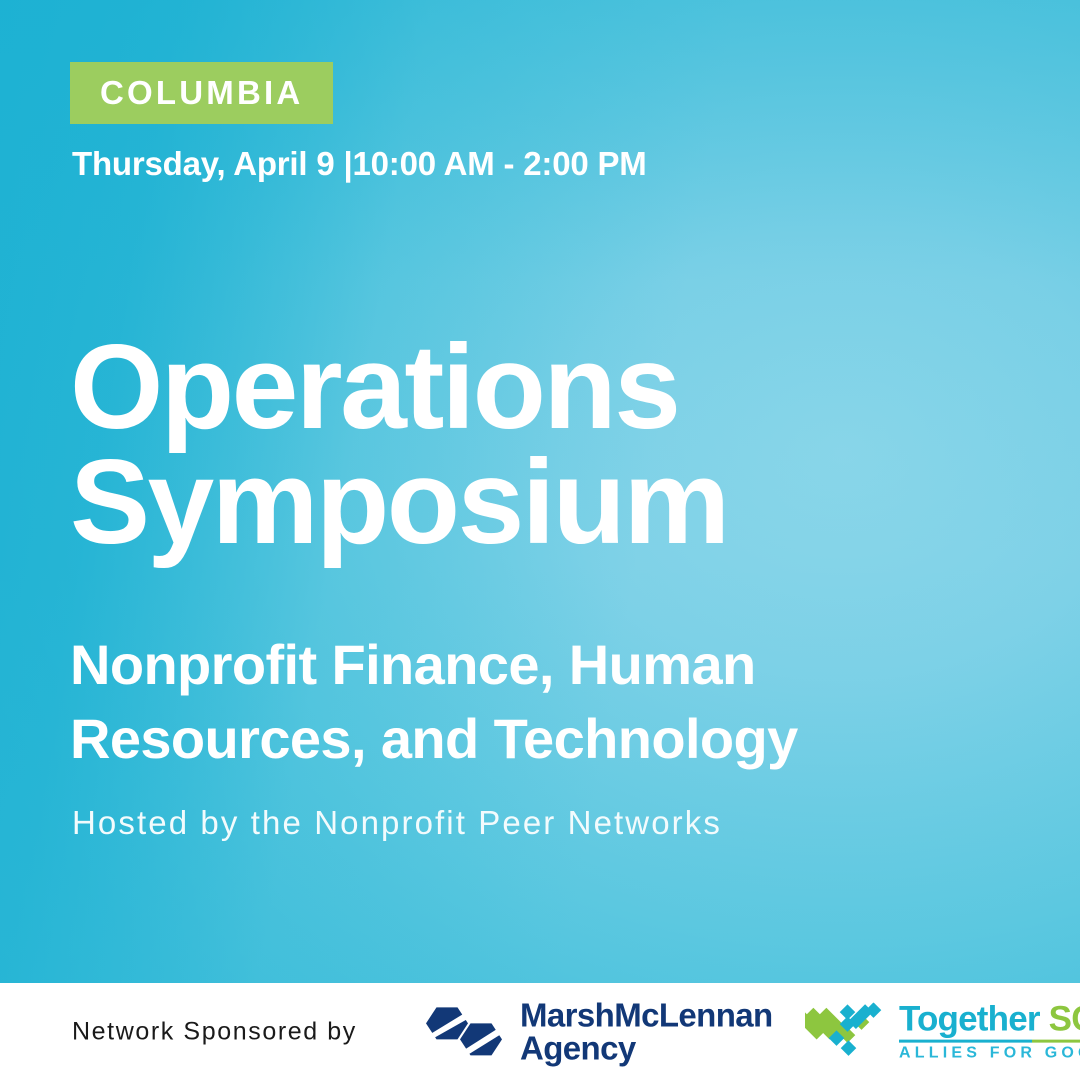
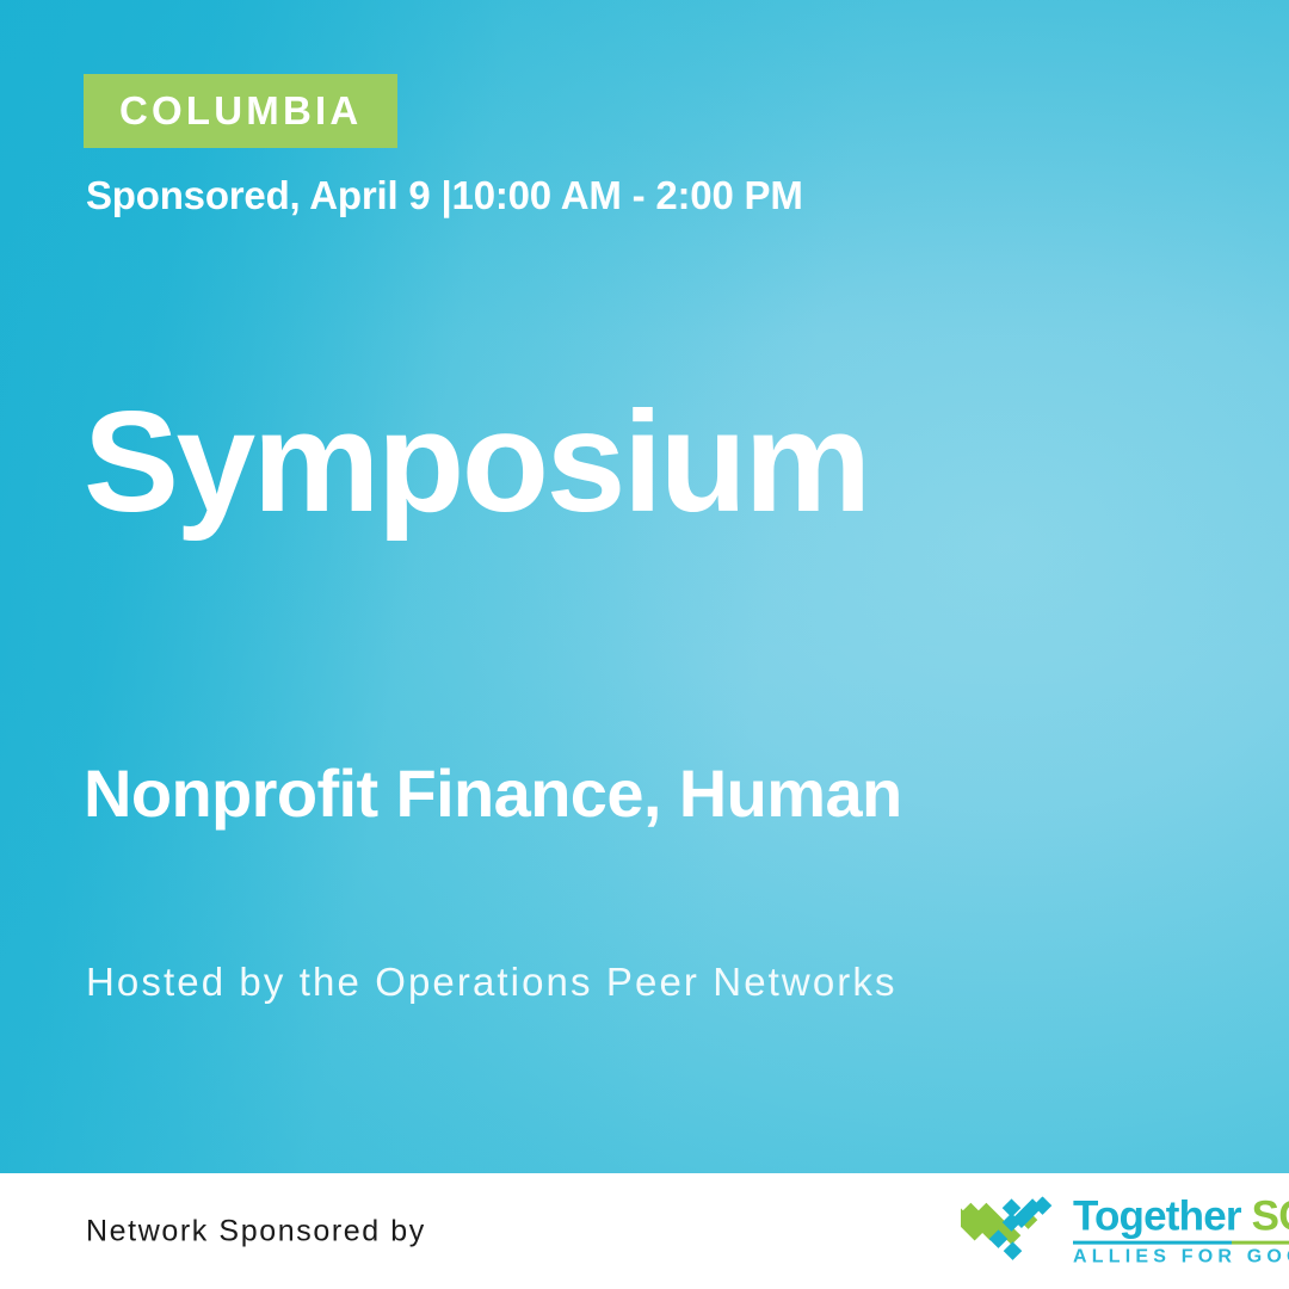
  COLUMBIA
- Thursday, April 9 |10:00 AM - 2:00 PM
+ Sponsored, April 9 |10:00 AM - 2:00 PM
- Operations
  Symposium
  Nonprofit Finance, Human
- Resources, and Technology
- Hosted by the Nonprofit Peer Networks
+ Hosted by the Operations Peer Networks
  Network Sponsored by
- MarshMcLennan
- Agency
  Together S
  ALLIES FOR GO
